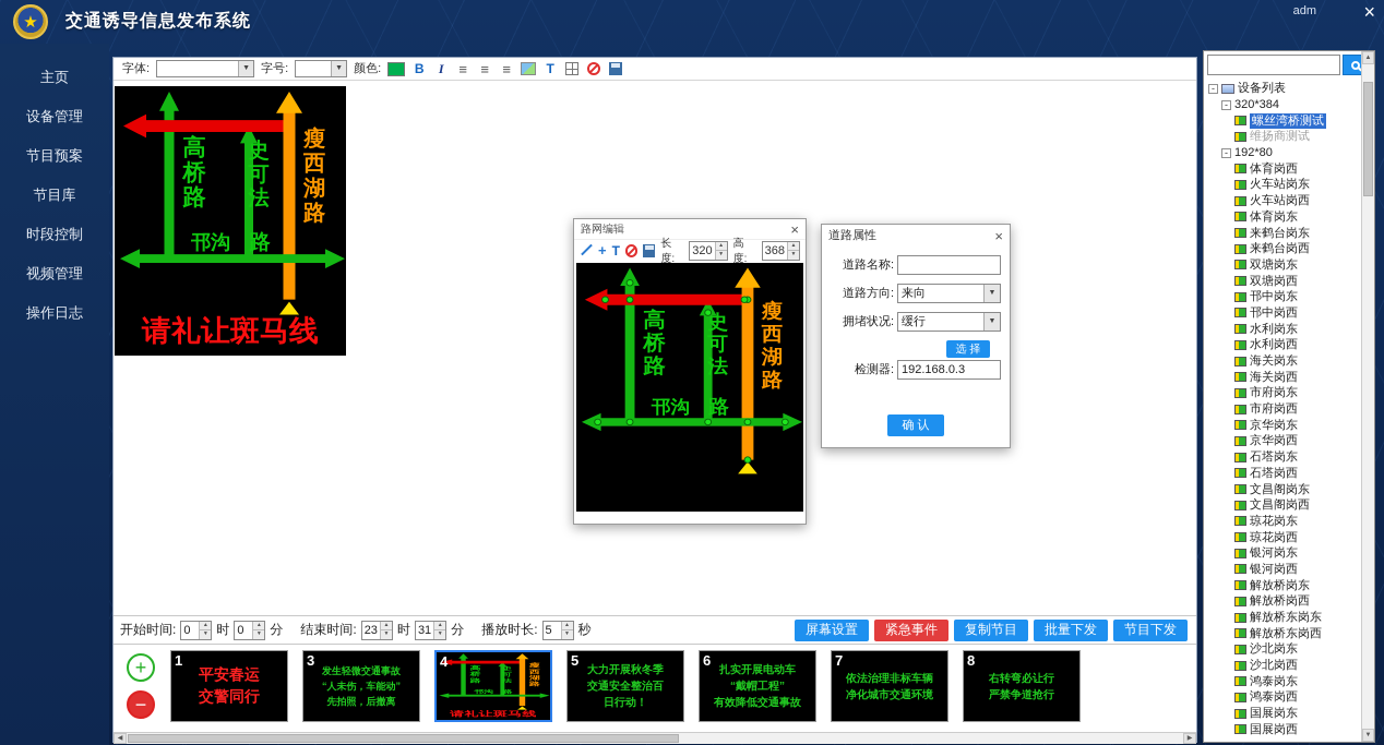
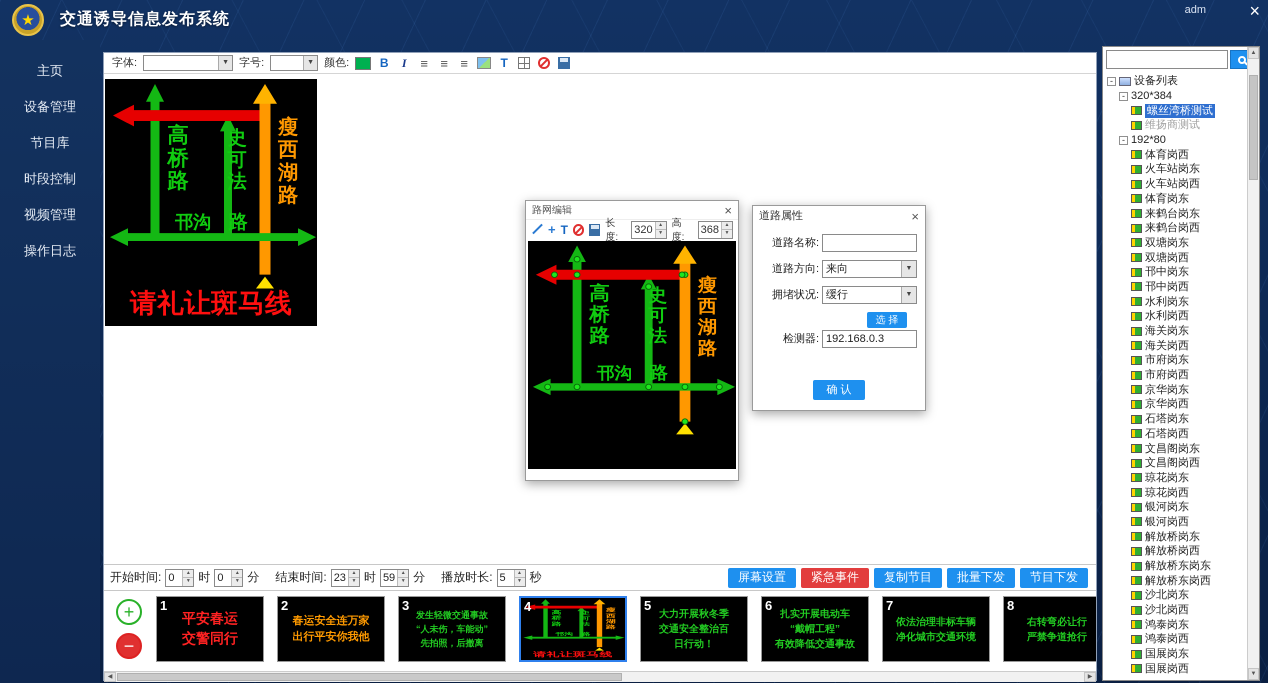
  ★
  交通诱导信息发布系统
  adm
  ×
  主页
  设备管理
- 节目预案
  节目库
  时段控制
  视频管理
  操作日志
  字体:
  字号:
  颜色:
  B
  I
  ≡
  ≡
  ≡
  T
  高
  桥
  路
  史
  可
  法
  路
  邗沟
  瘦
  西
  湖
  路
  请礼让斑马线
  开始时间:
  0
  时
  0
  分
  结束时间:
  23
  时
- 31
+ 59
  分
  播放时长:
  5
  秒
  屏幕设置
  紧急事件
  复制节目
  批量下发
  节目下发
  +
  −
  1
  平安春运
  交警同行
+ 2
+ 春运安全连万家
+ 出行平安你我他
  3
  发生轻微交通事故
  “人未伤，车能动”
  先拍照，后撤离
  4
  5
  大力开展秋冬季
  交通安全整治百
  日行动！
  6
  扎实开展电动车
  “戴帽工程”
  有效降低交通事故
  7
  依法治理非标车辆
  净化城市交通环境
  8
  右转弯必让行
  严禁争道抢行
  路网编辑
  ×
  +
  T
  长度:
  320
  高度:
  368
  高
  桥
  路
  史
  可
  法
  路
  邗沟
  瘦
  西
  湖
  路
  道路属性
  ×
  道路名称:
  道路方向:
  来向
  拥堵状况:
  缓行
  选 择
  检测器:
  192.168.0.3
  确 认
  -
  设备列表
  -
  320*384
  螺丝湾桥测试
  维扬商测试
  -
  192*80
  体育岗西
  火车站岗东
  火车站岗西
  体育岗东
  来鹤台岗东
  来鹤台岗西
  双塘岗东
  双塘岗西
  邗中岗东
  邗中岗西
  水利岗东
  水利岗西
  海关岗东
  海关岗西
  市府岗东
  市府岗西
  京华岗东
  京华岗西
  石塔岗东
  石塔岗西
  文昌阁岗东
  文昌阁岗西
  琼花岗东
  琼花岗西
  银河岗东
  银河岗西
  解放桥岗东
  解放桥岗西
  解放桥东岗东
  解放桥东岗西
  沙北岗东
  沙北岗西
  鸿泰岗东
  鸿泰岗西
  国展岗东
  国展岗西
